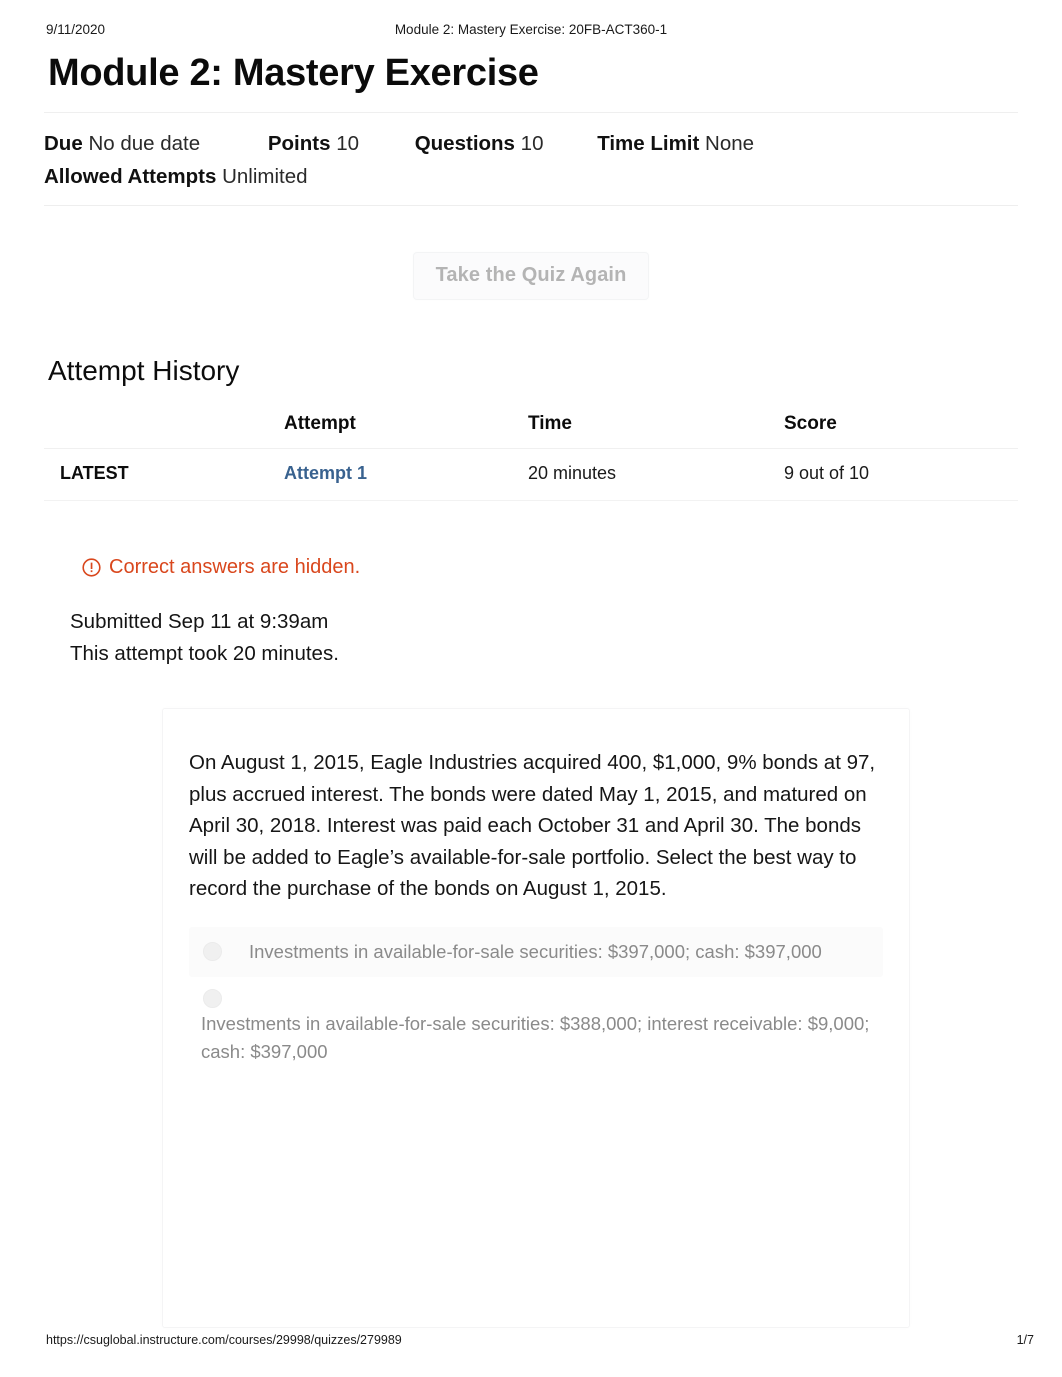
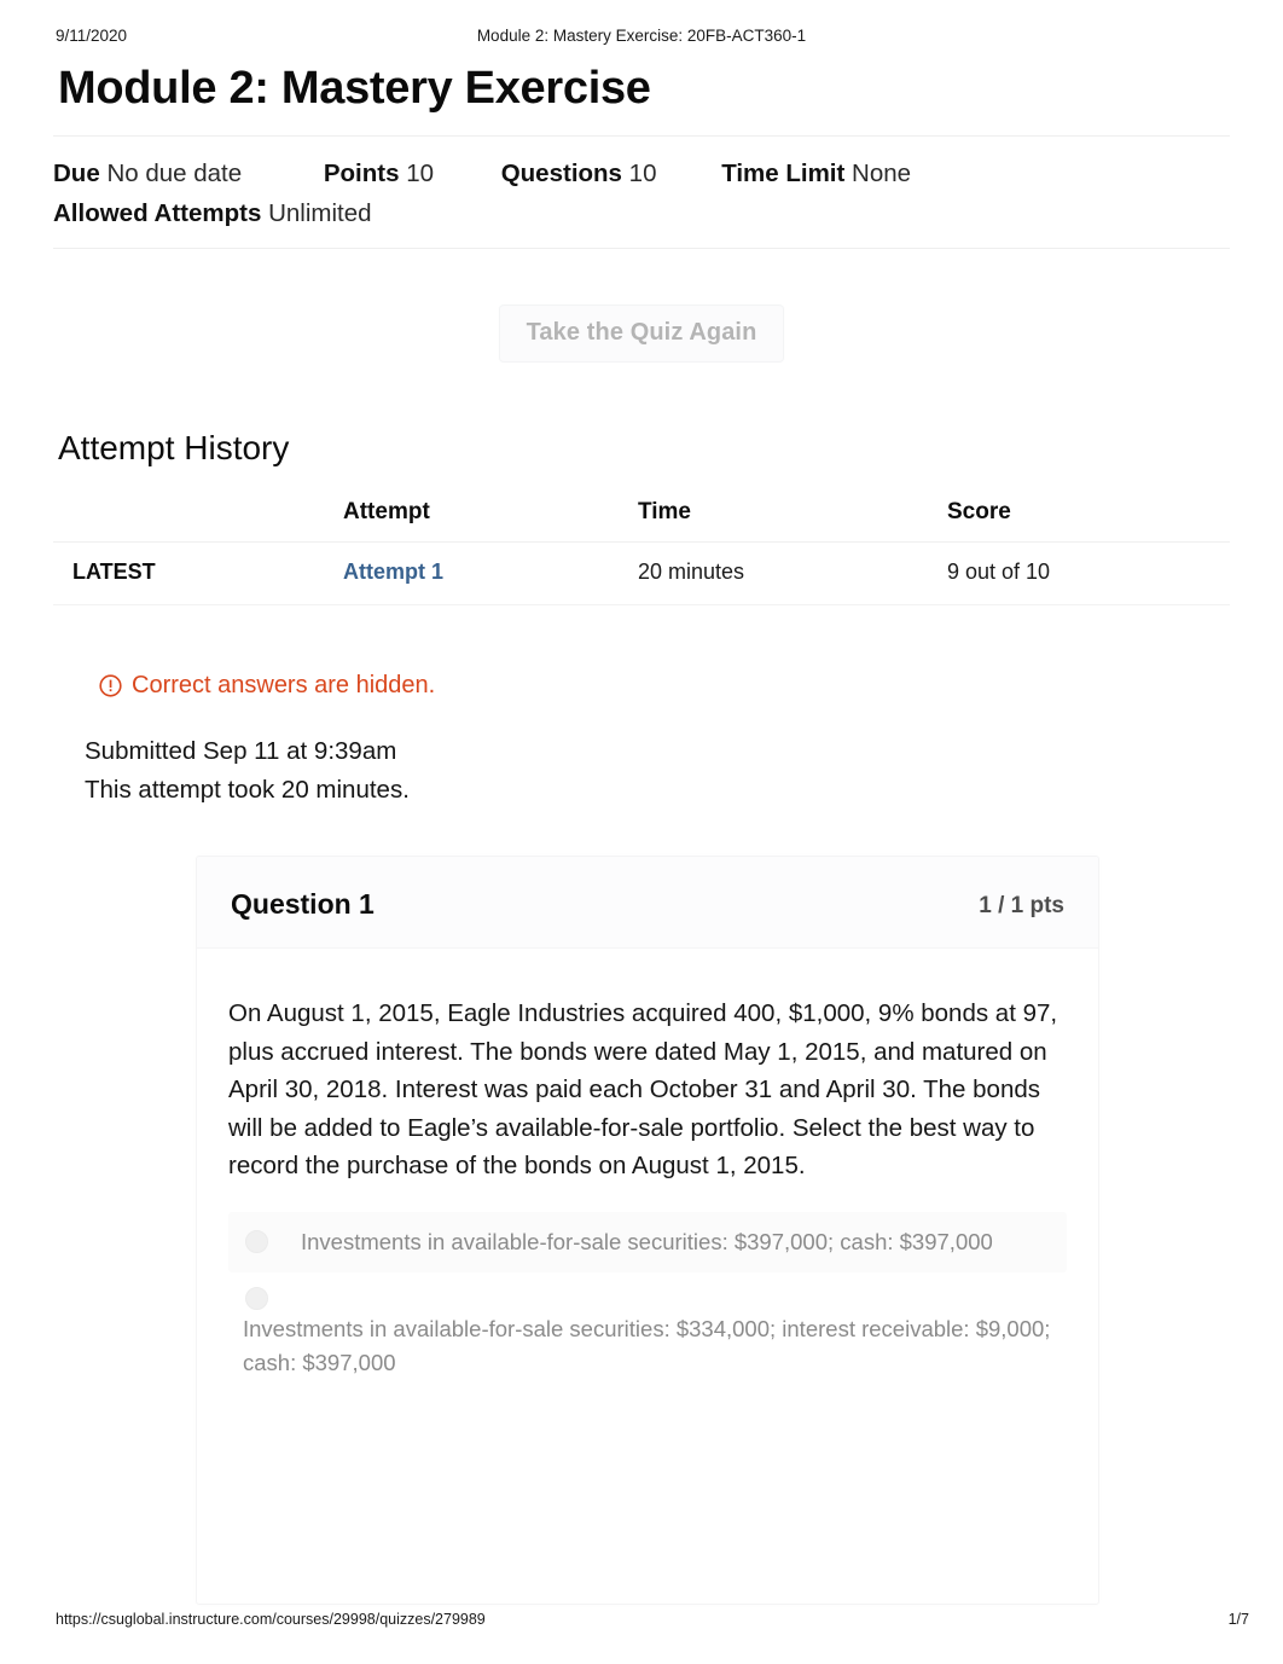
  9/11/2020
  Module 2: Mastery Exercise: 20FB-ACT360-1
  Module 2: Mastery Exercise
  Due No due date Points 10 Questions 10 Time Limit None
  Allowed Attempts Unlimited
  Take the Quiz Again
  Attempt History
  	Attempt	Time	Score
  LATEST	Attempt 1	20 minutes	9 out of 10
  Correct answers are hidden.
  Submitted Sep 11 at 9:39am
  This attempt took 20 minutes.
+ Question 1
+ 1 / 1 pts
  On August 1, 2015, Eagle Industries acquired 400, $1,000, 9% bonds at 97, plus accrued interest. The bonds were dated May 1, 2015, and matured on April 30, 2018. Interest was paid each October 31 and April 30. The bonds will be added to Eagle’s available-for-sale portfolio. Select the best way to record the purchase of the bonds on August 1, 2015.
  Investments in available-for-sale securities: $397,000; cash: $397,000
- Investments in available-for-sale securities: $388,000; interest receivable: $9,000; cash: $397,000
+ Investments in available-for-sale securities: $334,000; interest receivable: $9,000; cash: $397,000
  https://csuglobal.instructure.com/courses/29998/quizzes/279989
  1/7
